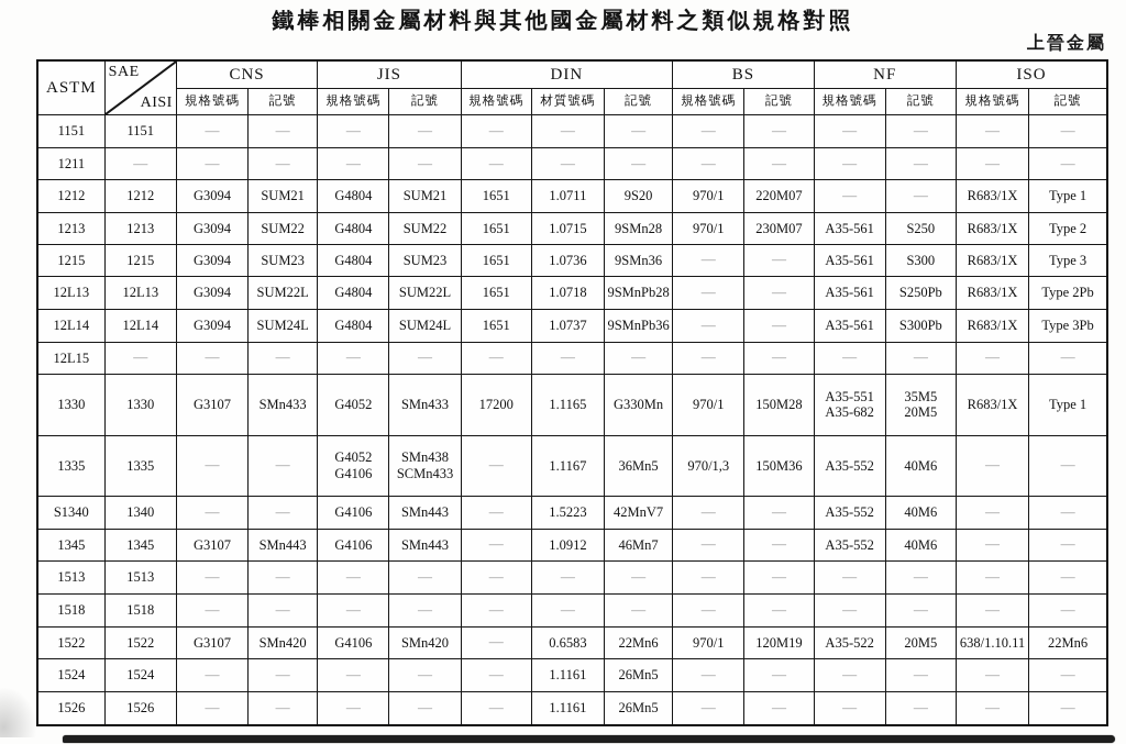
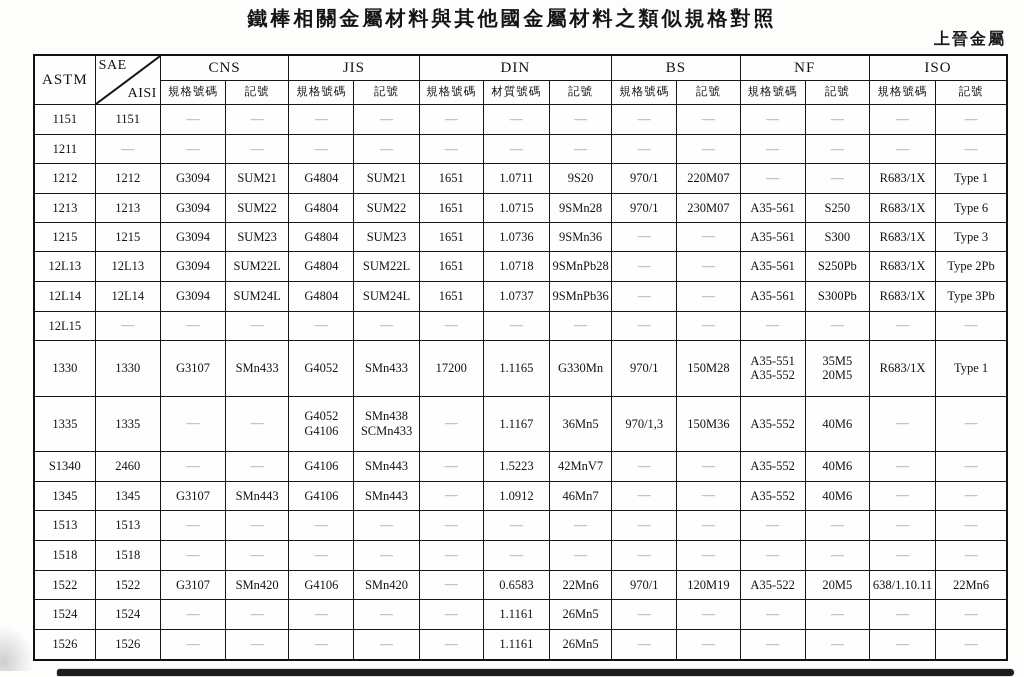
  鐵棒相關金屬材料與其他國金屬材料之類似規格對照
  上晉金屬
  ASTM	SAE AISI	CNS	JIS	DIN	BS	NF	ISO
  規格號碼	記號	規格號碼	記號	規格號碼	材質號碼	記號	規格號碼	記號	規格號碼	記號	規格號碼	記號
  1151	1151	—	—	—	—	—	—	—	—	—	—	—	—	—
  1211	—	—	—	—	—	—	—	—	—	—	—	—	—	—
  1212	1212	G3094	SUM21	G4804	SUM21	1651	1.0711	9S20	970/1	220M07	—	—	R683/1X	Type 1
- 1213	1213	G3094	SUM22	G4804	SUM22	1651	1.0715	9SMn28	970/1	230M07	A35-561	S250	R683/1X	Type 2
+ 1213	1213	G3094	SUM22	G4804	SUM22	1651	1.0715	9SMn28	970/1	230M07	A35-561	S250	R683/1X	Type 6
  1215	1215	G3094	SUM23	G4804	SUM23	1651	1.0736	9SMn36	—	—	A35-561	S300	R683/1X	Type 3
  12L13	12L13	G3094	SUM22L	G4804	SUM22L	1651	1.0718	9SMnPb28	—	—	A35-561	S250Pb	R683/1X	Type 2Pb
  12L14	12L14	G3094	SUM24L	G4804	SUM24L	1651	1.0737	9SMnPb36	—	—	A35-561	S300Pb	R683/1X	Type 3Pb
  12L15	—	—	—	—	—	—	—	—	—	—	—	—	—	—
- 1330	1330	G3107	SMn433	G4052	SMn433	17200	1.1165	G330Mn	970/1	150M28	A35-551 A35-682	35M5 20M5	R683/1X	Type 1
+ 1330	1330	G3107	SMn433	G4052	SMn433	17200	1.1165	G330Mn	970/1	150M28	A35-551 A35-552	35M5 20M5	R683/1X	Type 1
  1335	1335	—	—	G4052 G4106	SMn438 SCMn433	—	1.1167	36Mn5	970/1,3	150M36	A35-552	40M6	—	—
- S1340	1340	—	—	G4106	SMn443	—	1.5223	42MnV7	—	—	A35-552	40M6	—	—
+ S1340	2460	—	—	G4106	SMn443	—	1.5223	42MnV7	—	—	A35-552	40M6	—	—
  1345	1345	G3107	SMn443	G4106	SMn443	—	1.0912	46Mn7	—	—	A35-552	40M6	—	—
  1513	1513	—	—	—	—	—	—	—	—	—	—	—	—	—
  1518	1518	—	—	—	—	—	—	—	—	—	—	—	—	—
  1522	1522	G3107	SMn420	G4106	SMn420	—	0.6583	22Mn6	970/1	120M19	A35-522	20M5	638/1.10.11	22Mn6
  1524	1524	—	—	—	—	—	1.1161	26Mn5	—	—	—	—	—	—
  1526	1526	—	—	—	—	—	1.1161	26Mn5	—	—	—	—	—	—
